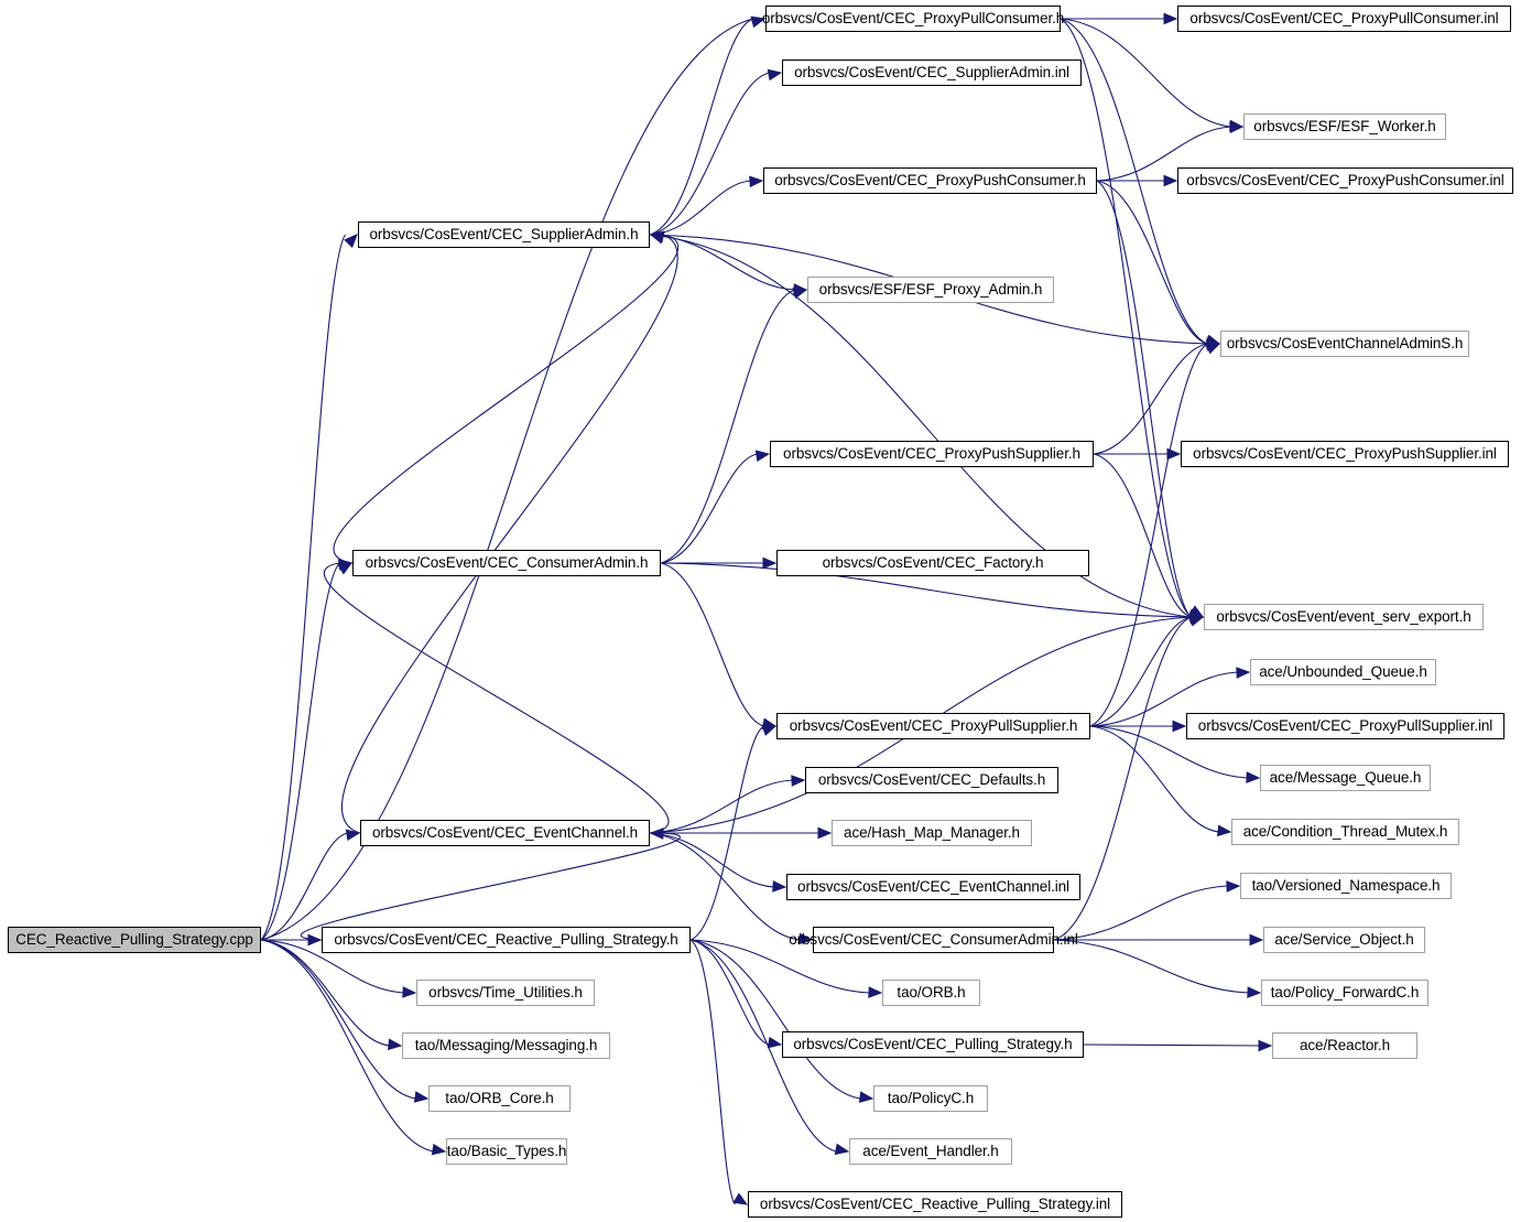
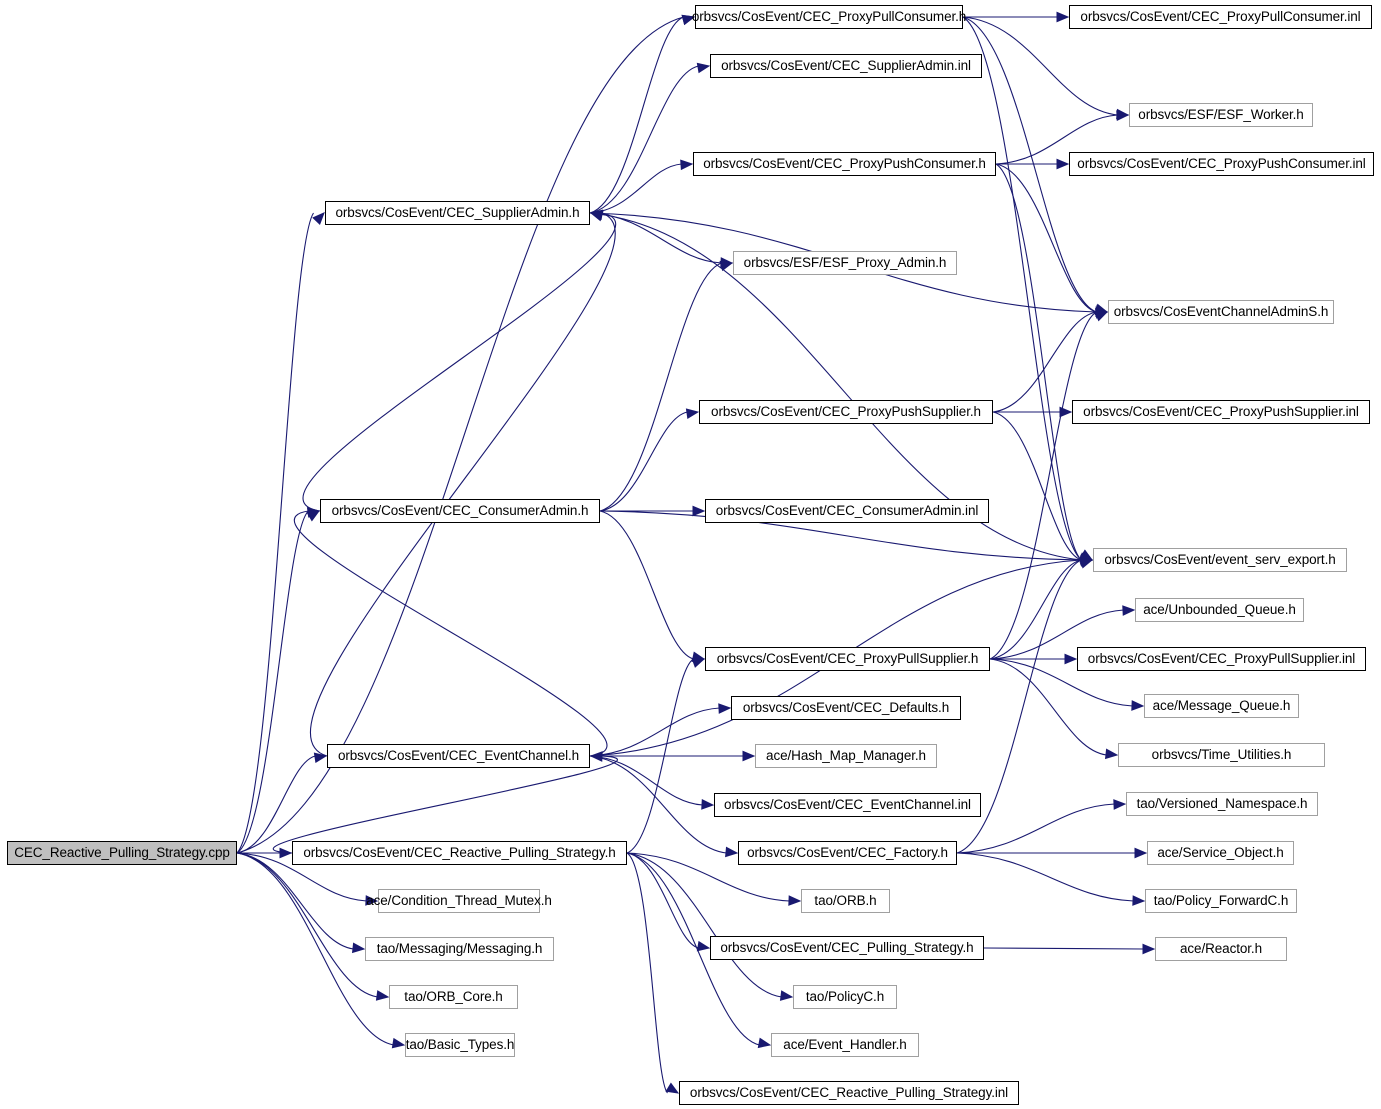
  CEC_Reactive_Pulling_Strategy.cpp
  orbsvcs/CosEvent/CEC_ProxyPullConsumer.h
  orbsvcs/CosEvent/CEC_ProxyPullConsumer.inl
  orbsvcs/CosEvent/CEC_SupplierAdmin.inl
  orbsvcs/ESF/ESF_Worker.h
  orbsvcs/CosEvent/CEC_ProxyPushConsumer.h
  orbsvcs/CosEvent/CEC_ProxyPushConsumer.inl
  orbsvcs/CosEvent/CEC_SupplierAdmin.h
  orbsvcs/ESF/ESF_Proxy_Admin.h
  orbsvcs/CosEventChannelAdminS.h
  orbsvcs/CosEvent/CEC_ProxyPushSupplier.h
  orbsvcs/CosEvent/CEC_ProxyPushSupplier.inl
  orbsvcs/CosEvent/CEC_ConsumerAdmin.h
- orbsvcs/CosEvent/CEC_Factory.h
+ orbsvcs/CosEvent/CEC_ConsumerAdmin.inl
  orbsvcs/CosEvent/event_serv_export.h
  ace/Unbounded_Queue.h
  orbsvcs/CosEvent/CEC_ProxyPullSupplier.h
  orbsvcs/CosEvent/CEC_ProxyPullSupplier.inl
  orbsvcs/CosEvent/CEC_Defaults.h
  ace/Message_Queue.h
  ace/Hash_Map_Manager.h
- ace/Condition_Thread_Mutex.h
+ orbsvcs/Time_Utilities.h
  orbsvcs/CosEvent/CEC_EventChannel.h
  orbsvcs/CosEvent/CEC_EventChannel.inl
  tao/Versioned_Namespace.h
  orbsvcs/CosEvent/CEC_Reactive_Pulling_Strategy.h
- orbsvcs/CosEvent/CEC_ConsumerAdmin.inl
+ orbsvcs/CosEvent/CEC_Factory.h
  ace/Service_Object.h
- orbsvcs/Time_Utilities.h
+ ace/Condition_Thread_Mutex.h
  tao/ORB.h
  tao/Policy_ForwardC.h
  tao/Messaging/Messaging.h
  orbsvcs/CosEvent/CEC_Pulling_Strategy.h
  ace/Reactor.h
  tao/ORB_Core.h
  tao/PolicyC.h
  tao/Basic_Types.h
  ace/Event_Handler.h
  orbsvcs/CosEvent/CEC_Reactive_Pulling_Strategy.inl
